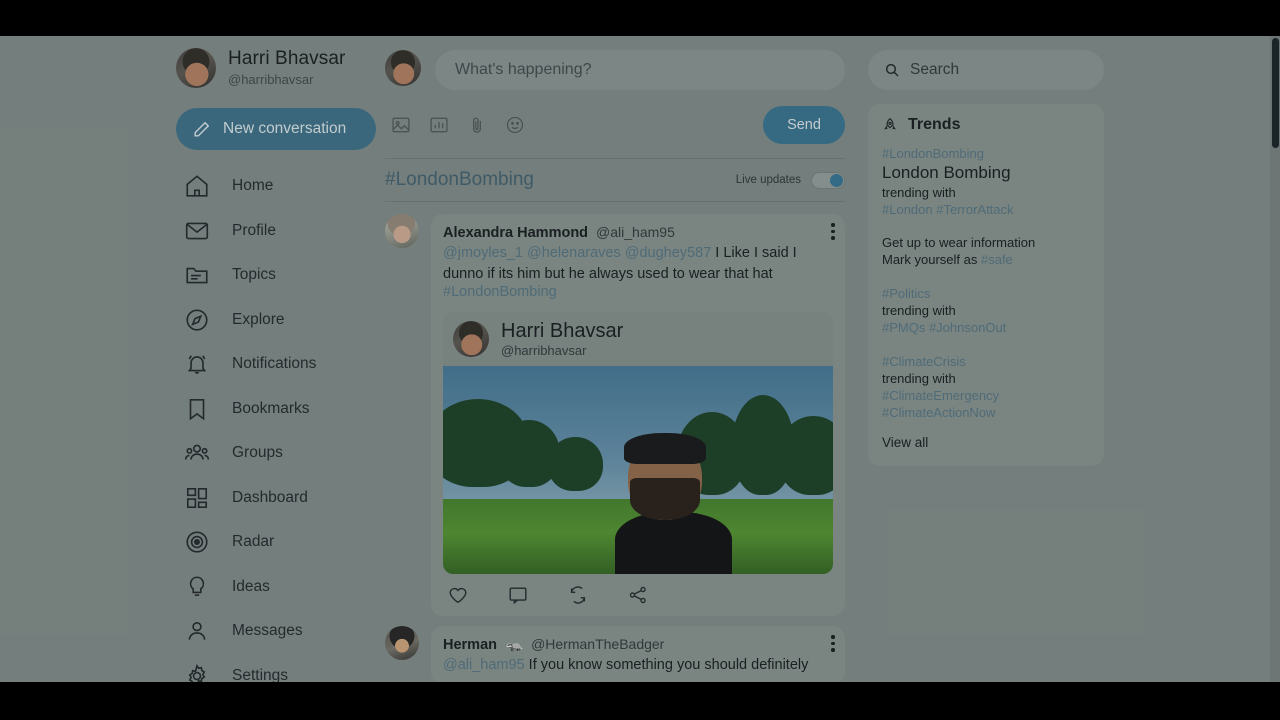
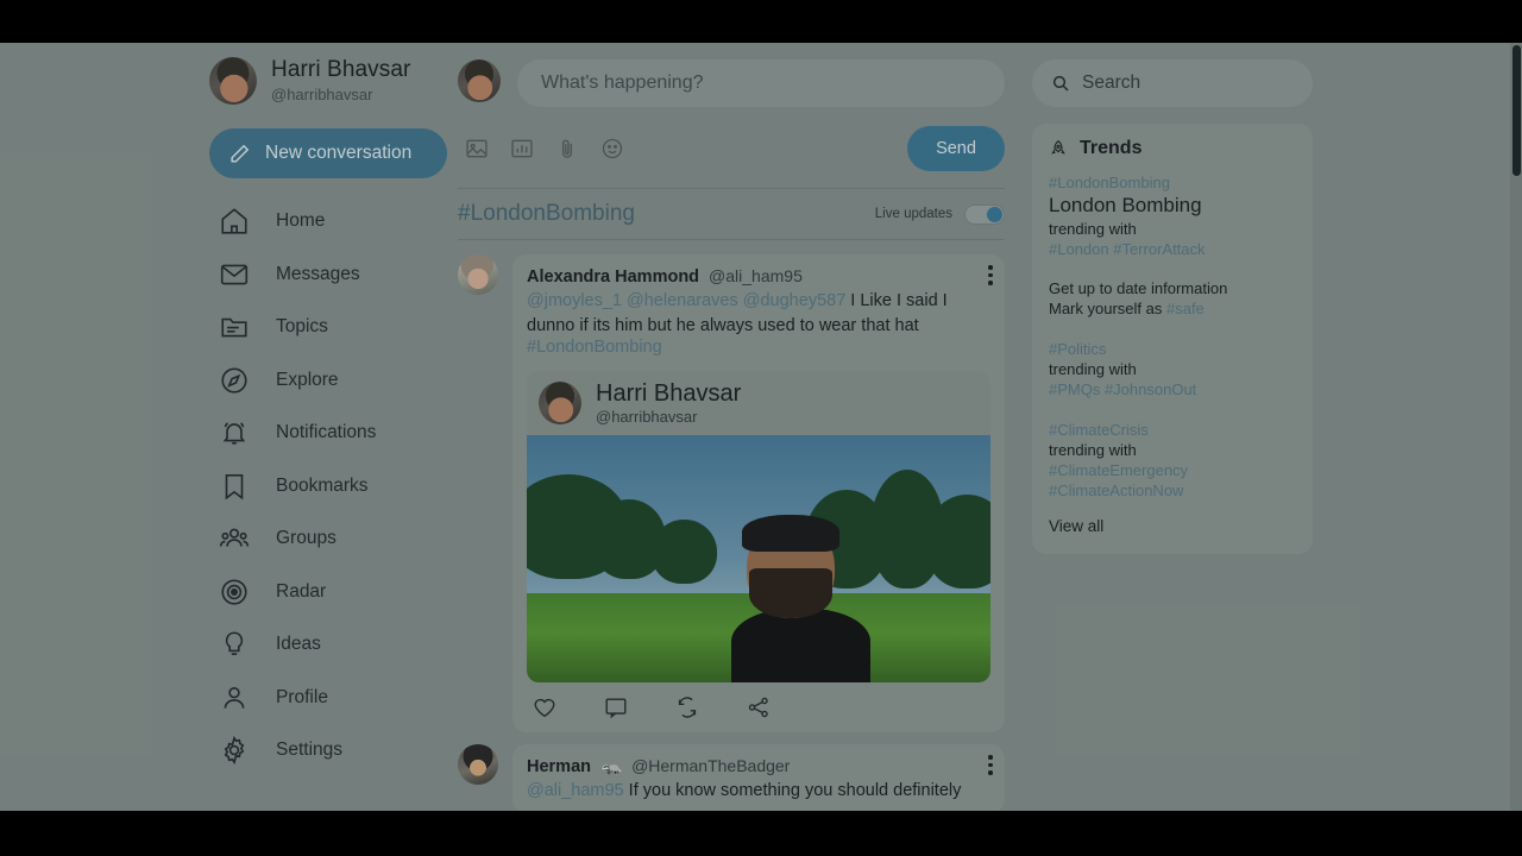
  Harri Bhavsar
  @harribhavsar
  New conversation
  Home
- Profile
+ Messages
  Topics
  Explore
  Notifications
  Bookmarks
  Groups
- Dashboard
  Radar
  Ideas
- Messages
+ Profile
  Settings
  What's happening?
  Send
  #LondonBombing
  Live updates
  Alexandra Hammond
  @ali_ham95
  @jmoyles_1 @helenaraves @dughey587 I Like I said I dunno if its him but he always used to wear that hat
  #LondonBombing
  Harri Bhavsar
  @harribhavsar
  Herman
  🦡
  @HermanTheBadger
  @ali_ham95 If you know something you should definitely
  Search
  Trends
  #LondonBombing
  London Bombing
  trending with
  #London #TerrorAttack
- Get up to wear information
+ Get up to date information
  Mark yourself as #safe
  #Politics
  trending with
  #PMQs #JohnsonOut
  #ClimateCrisis
  trending with
  #ClimateEmergency
  #ClimateActionNow
  View all
